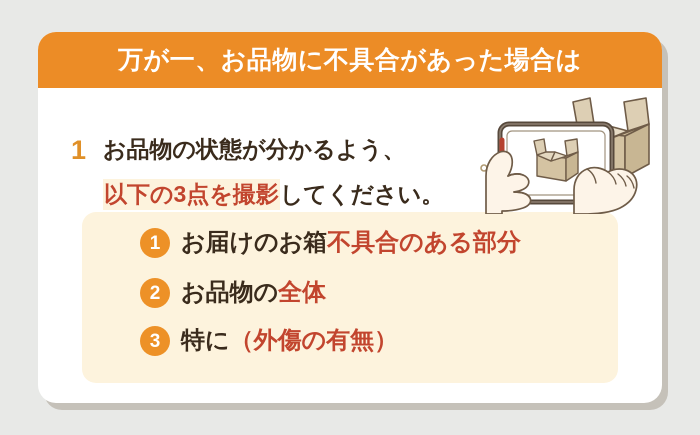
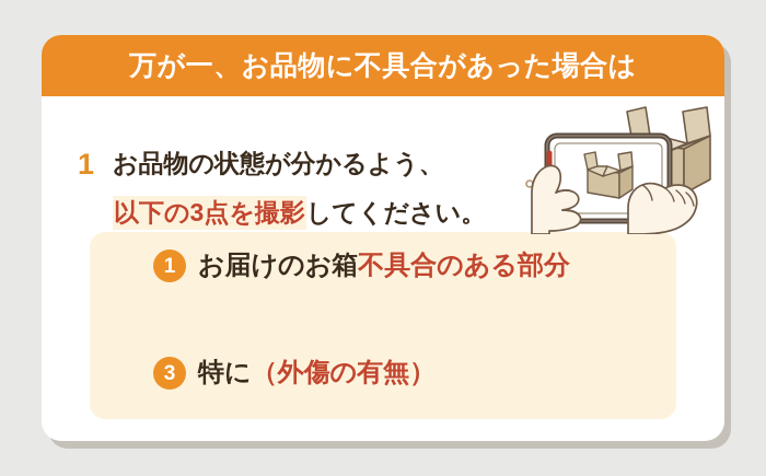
  万が一、お品物に不具合があった場合は
  1
  お品物の状態が分かるよう、
  以下の3点を撮影してください。
  1
  お届けのお箱不具合のある部分
- 2
- お品物の全体
  3
  特に（外傷の有無）
